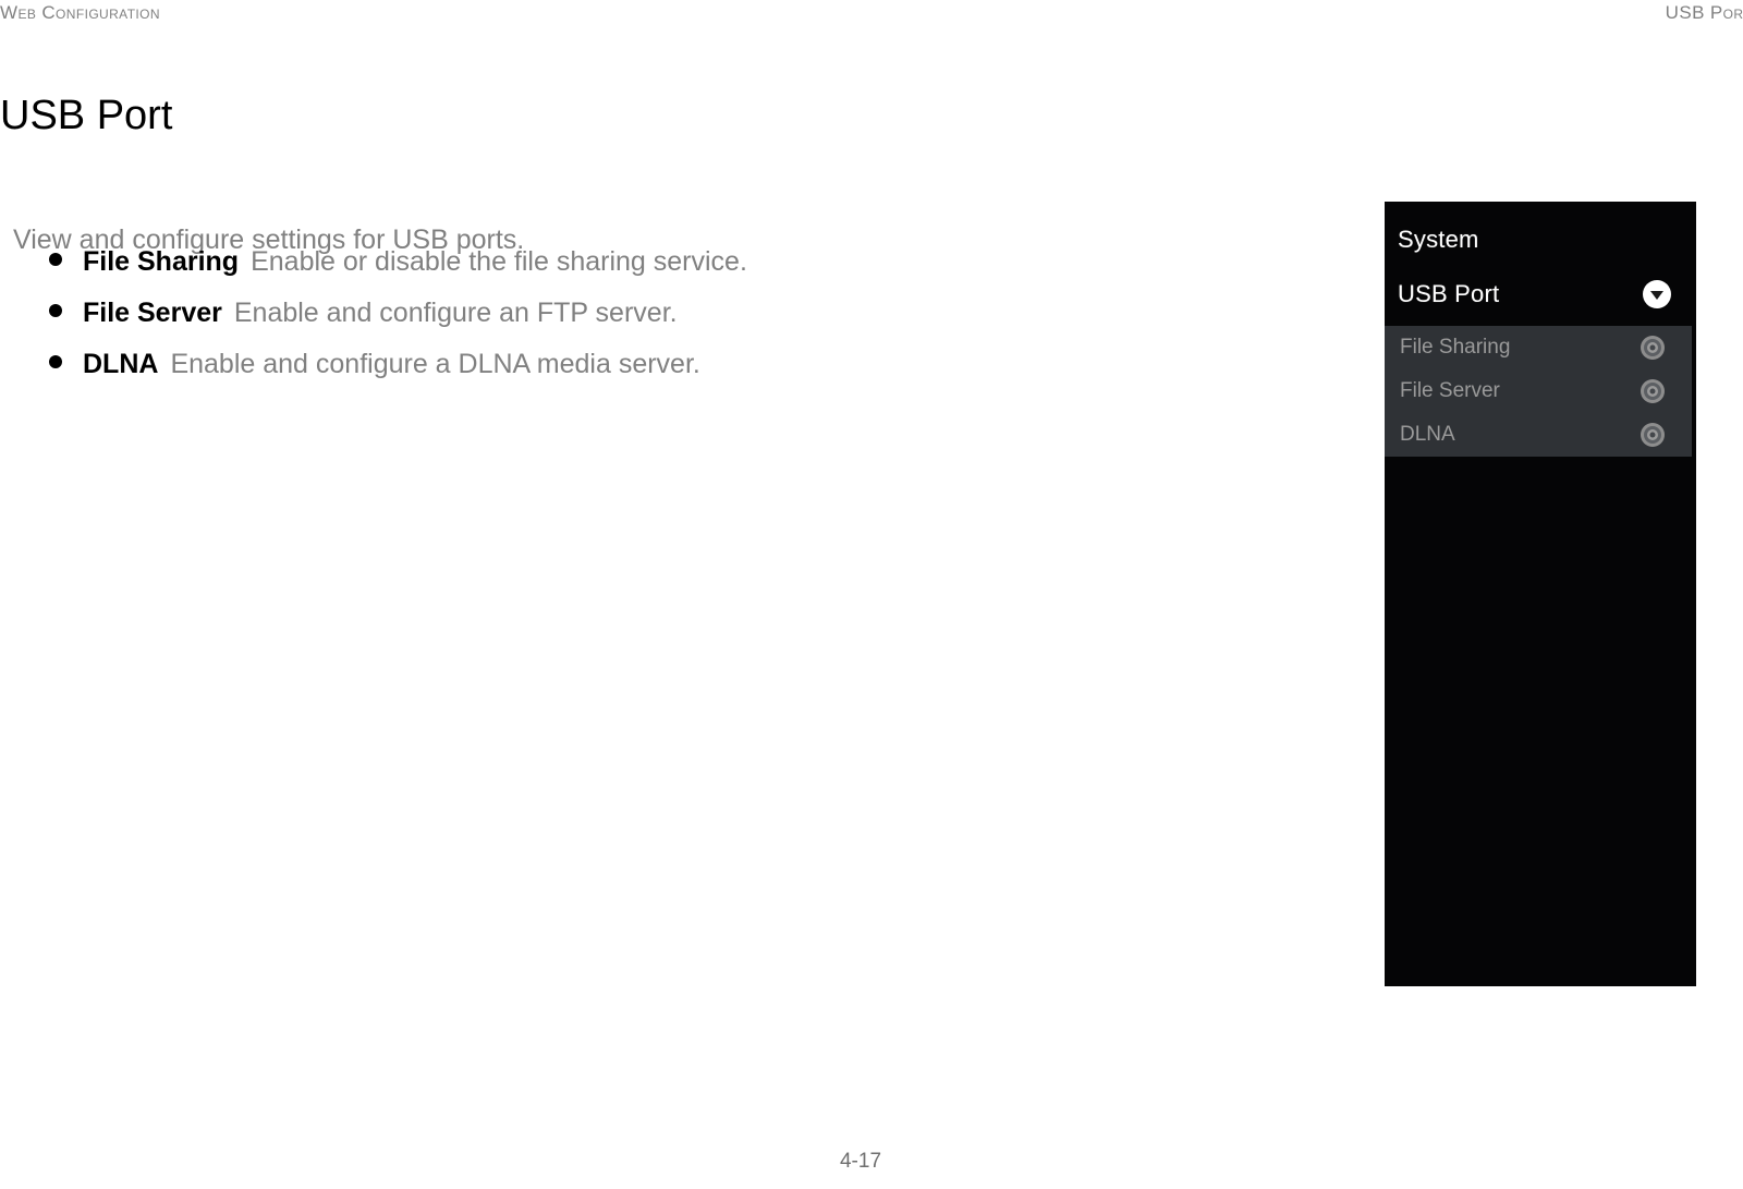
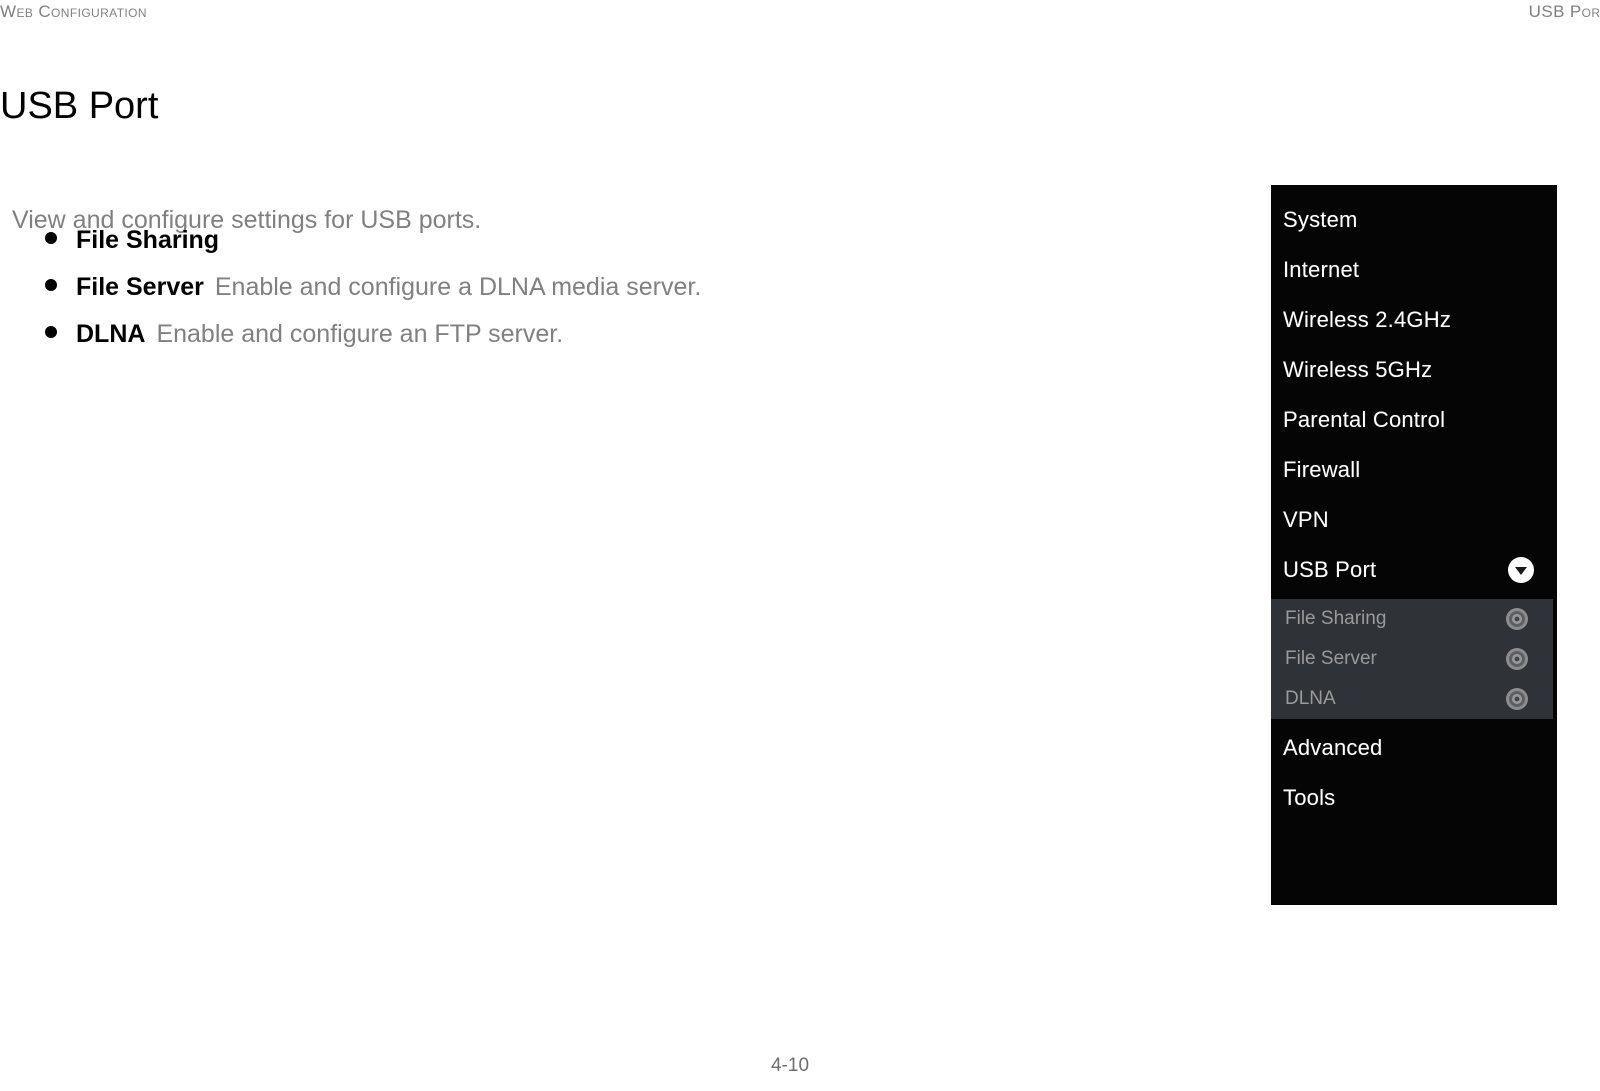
  Web Configuration
  USB Por
  USB Port
  View and configure settings for USB ports.
  File Sharing
- Enable or disable the file sharing service.
  File Server
- Enable and configure an FTP server.
+ Enable and configure a DLNA media server.
  DLNA
- Enable and configure a DLNA media server.
+ Enable and configure an FTP server.
  System
+ Internet
+ Wireless 2.4GHz
+ Wireless 5GHz
+ Parental Control
+ Firewall
+ VPN
  USB Port
  File Sharing
  File Server
  DLNA
+ Advanced
+ Tools
- 4-17
+ 4-10
